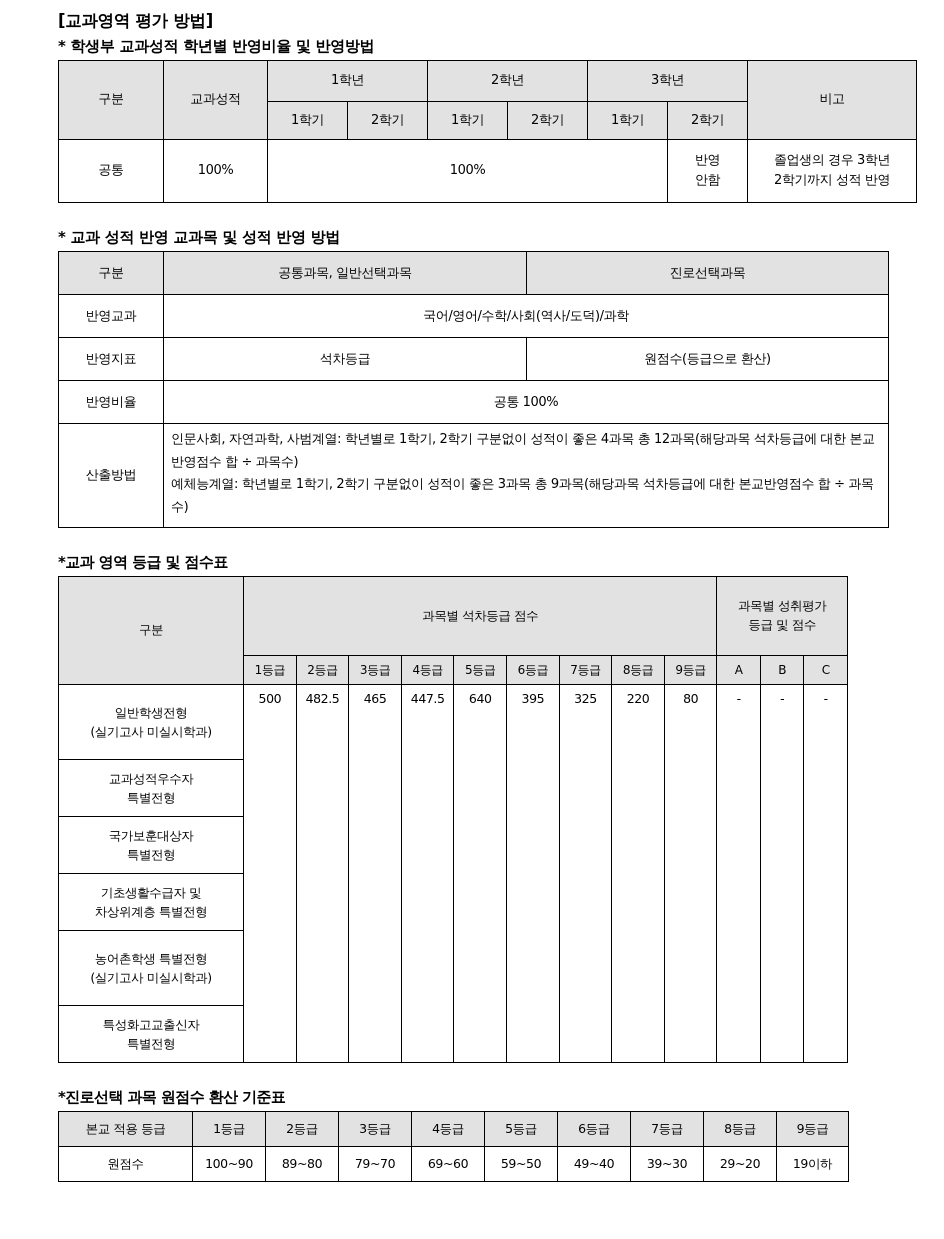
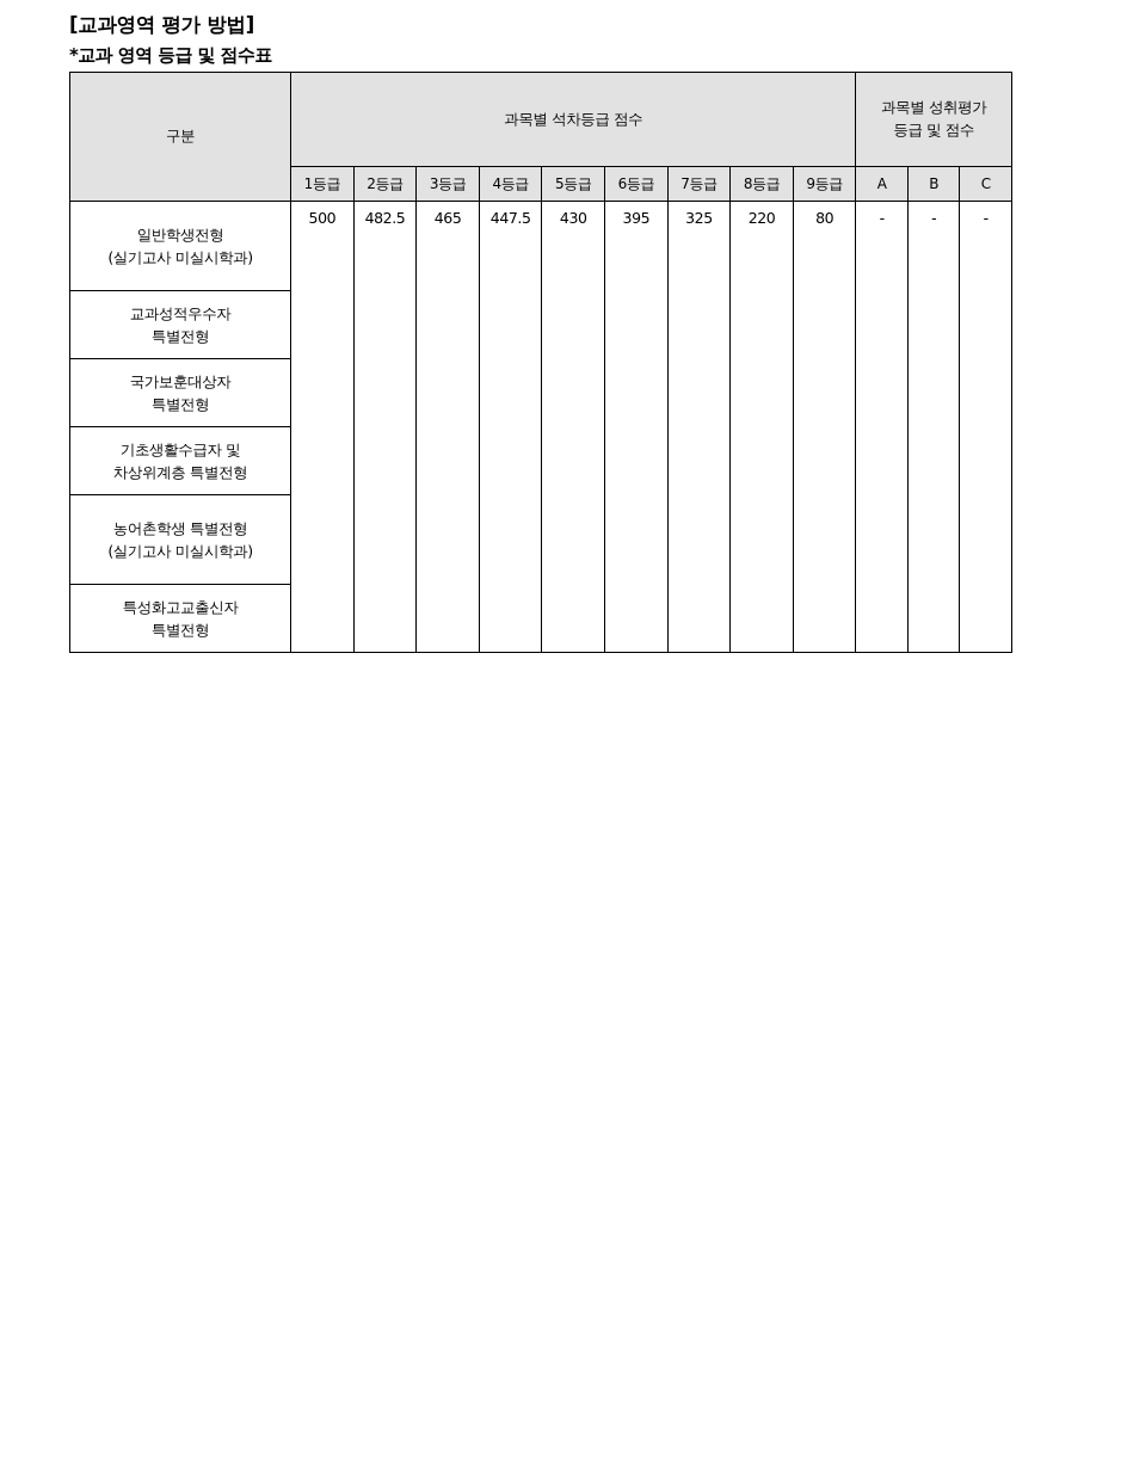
  [교과영역 평가 방법]
- * 학생부 교과성적 학년별 반영비율 및 반영방법
- 구분	교과성적	1학년	2학년	3학년	비고
- 1학기	2학기	1학기	2학기	1학기	2학기
- 공통	100%	100%	반영 안함	졸업생의 경우 3학년 2학기까지 성적 반영
- * 교과 성적 반영 교과목 및 성적 반영 방법
- 구분	공통과목, 일반선택과목	진로선택과목
- 반영교과	국어/영어/수학/사회(역사/도덕)/과학
- 반영지표	석차등급	원점수(등급으로 환산)
- 반영비율	공통 100%
- 산출방법	인문사회, 자연과학, 사범계열: 학년별로 1학기, 2학기 구분없이 성적이 좋은 4과목 총 12과목(해당과목 석차등급에 대한 본교반영점수 합 ÷ 과목수) 예체능계열: 학년별로 1학기, 2학기 구분없이 성적이 좋은 3과목 총 9과목(해당과목 석차등급에 대한 본교반영점수 합 ÷ 과목수)
  *교과 영역 등급 및 점수표
  구분	과목별 석차등급 점수	과목별 성취평가 등급 및 점수
  1등급	2등급	3등급	4등급	5등급	6등급	7등급	8등급	9등급	A	B	C
- 일반학생전형 (실기고사 미실시학과)	500	482.5	465	447.5	640	395	325	220	80	-	-	-
+ 일반학생전형 (실기고사 미실시학과)	500	482.5	465	447.5	430	395	325	220	80	-	-	-
  교과성적우수자 특별전형
  국가보훈대상자 특별전형
  기초생활수급자 및 차상위계층 특별전형
  농어촌학생 특별전형 (실기고사 미실시학과)
  특성화고교출신자 특별전형
- *진로선택 과목 원점수 환산 기준표
- 본교 적용 등급	1등급	2등급	3등급	4등급	5등급	6등급	7등급	8등급	9등급
- 원점수	100~90	89~80	79~70	69~60	59~50	49~40	39~30	29~20	19이하
